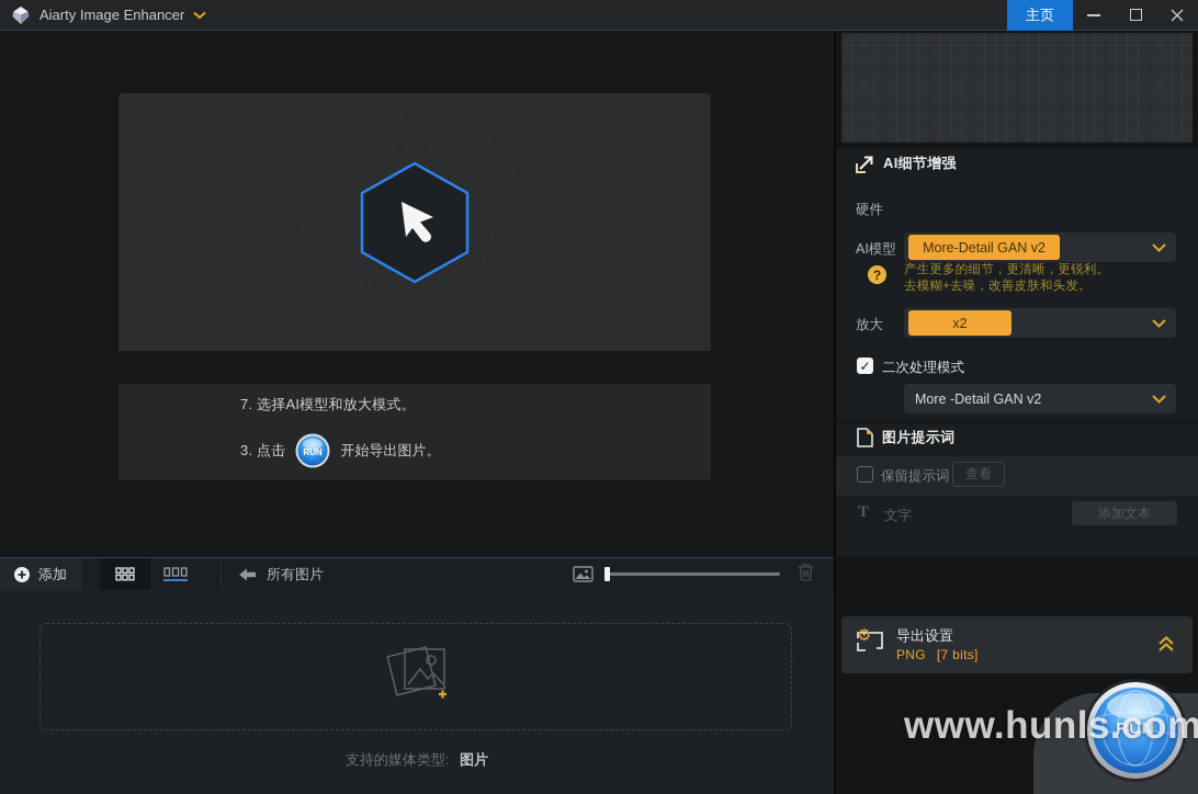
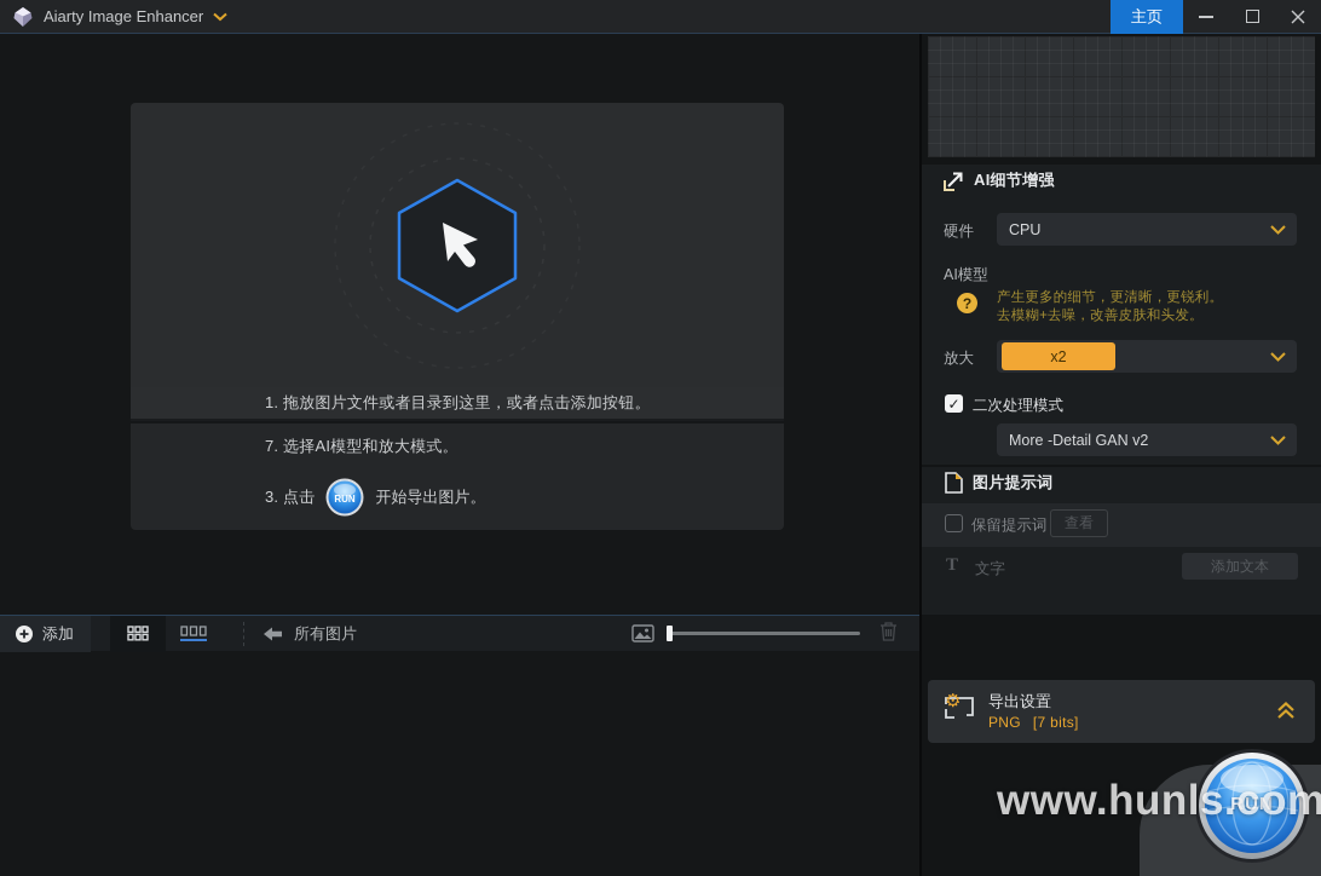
  Aiarty Image Enhancer
  主页
+ 1. 拖放图片文件或者目录到这里，或者点击添加按钮。
  7. 选择AI模型和放大模式。
  3. 点击
  RUN
  开始导出图片。
  添加
  所有图片
- 支持的媒体类型: 图片
  AI细节增强
  硬件
+ CPU
  AI模型
- More-Detail GAN v2
  ?
  产生更多的细节，更清晰，更锐利。
  去模糊+去噪，改善皮肤和头发。
  放大
  x2
  ✓
  二次处理模式
  More -Detail GAN v2
  图片提示词
  保留提示词
  查看
  T
  文字
  添加文本
  ⚙
  导出设置
  PNG [7 bits]
  RUN
  www.hunls.com
